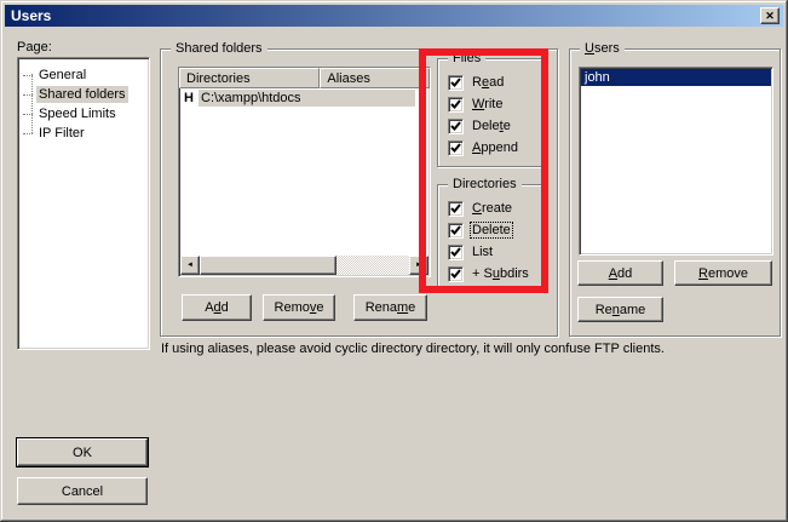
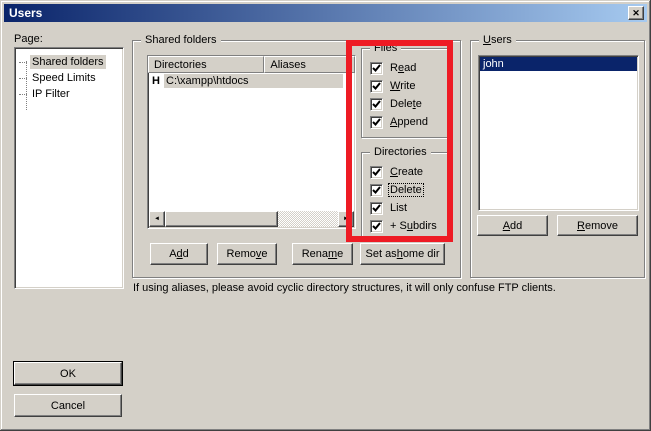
  Users
  ✕
  Page:
- General
  Shared folders
  Speed Limits
  IP Filter
  Shared folders
  Directories
  Aliases
  H
  C:\xampp\htdocs
  A
  d
  d
  Remo
  v
  e
  Rena
  m
  e
+ Set as
+ h
+ ome dir
  Files
  Read
  Write
  Delete
  Append
  Directories
  Create
  Delete
  List
  + Subdirs
  Users
  john
  A
  dd
  R
  emove
- Re
- n
- ame
- If using aliases, please avoid cyclic directory directory, it will only confuse FTP clients.
+ If using aliases, please avoid cyclic directory structures, it will only confuse FTP clients.
  OK
  Cancel
